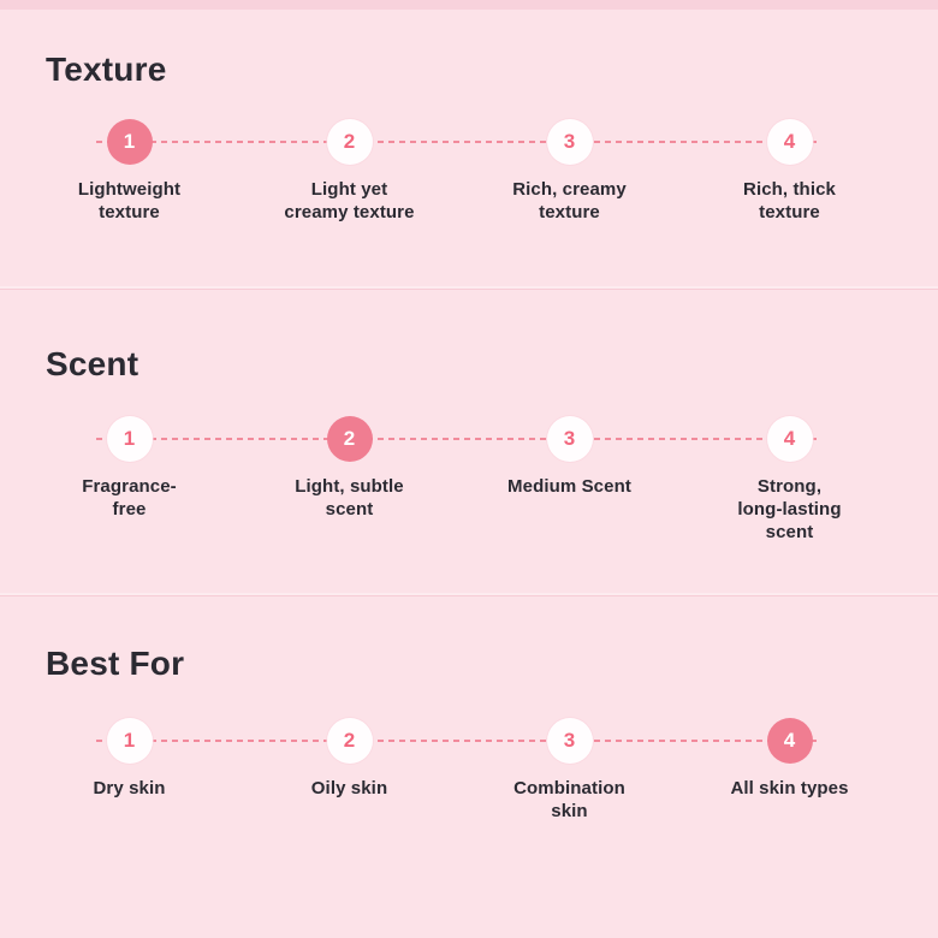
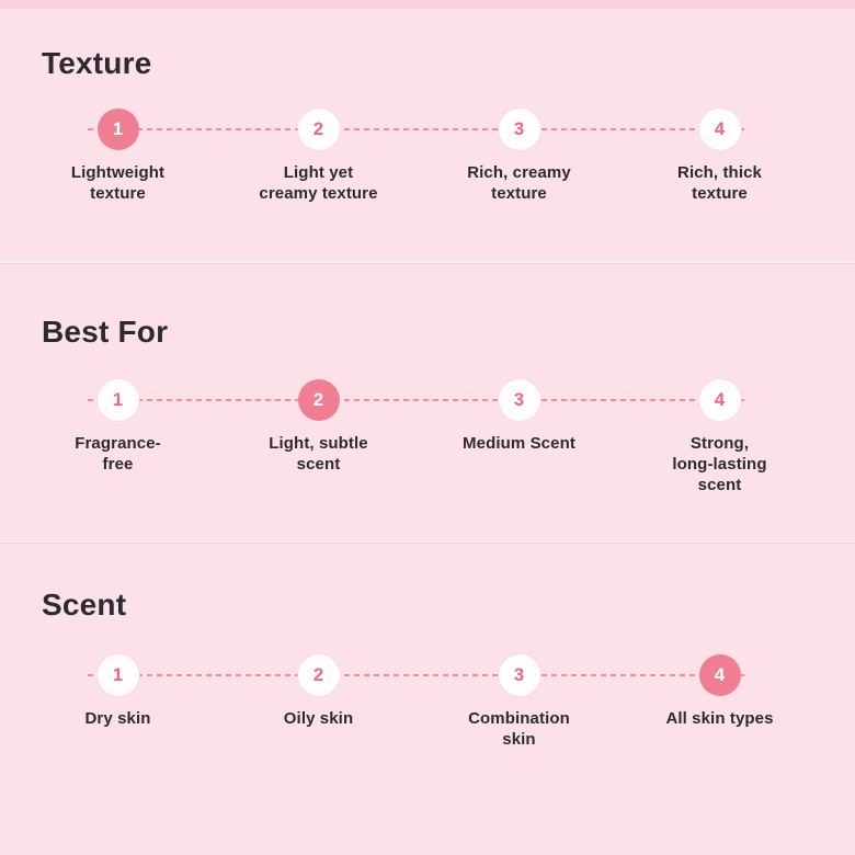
  Texture
  1
  Lightweight
  texture
  2
  Light yet
  creamy texture
  3
  Rich, creamy
  texture
  4
  Rich, thick
  texture
- Scent
+ Best For
  1
  Fragrance-
  free
  2
  Light, subtle
  scent
  3
  Medium Scent
  4
  Strong,
  long-lasting
  scent
- Best For
+ Scent
  1
  Dry skin
  2
  Oily skin
  3
  Combination
  skin
  4
  All skin types
